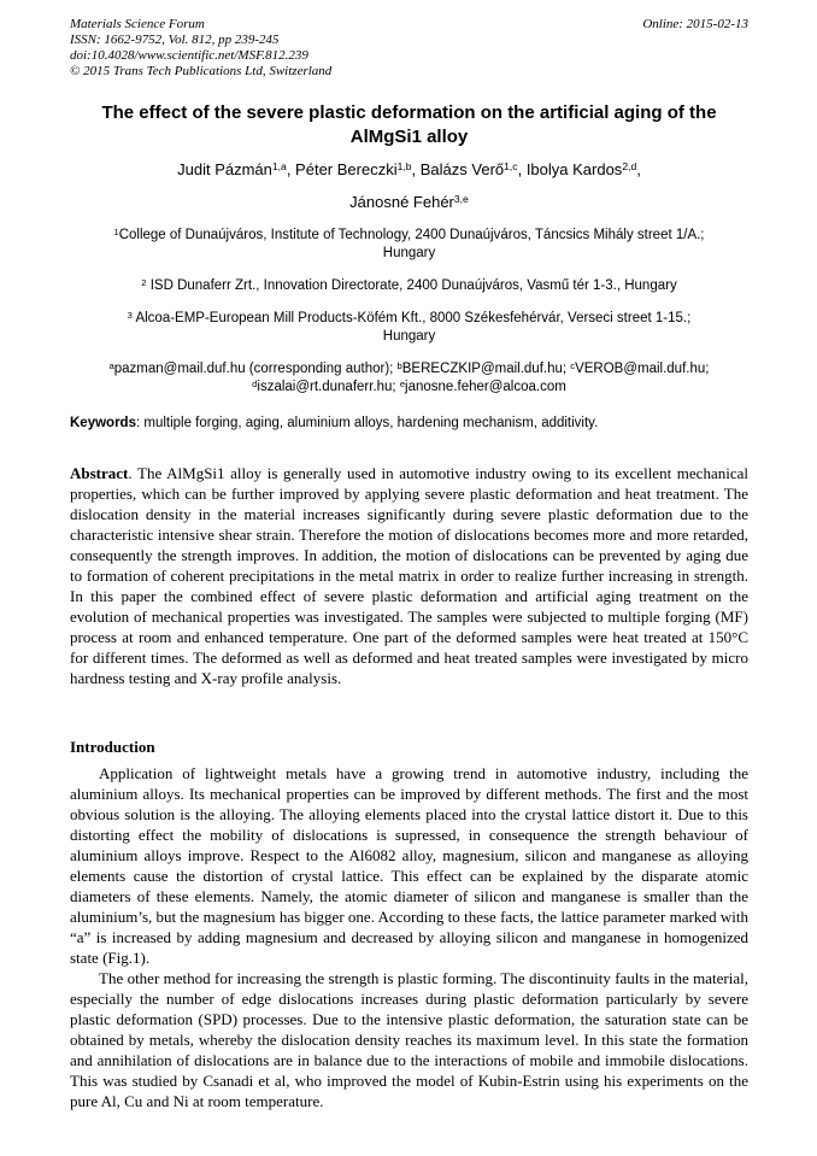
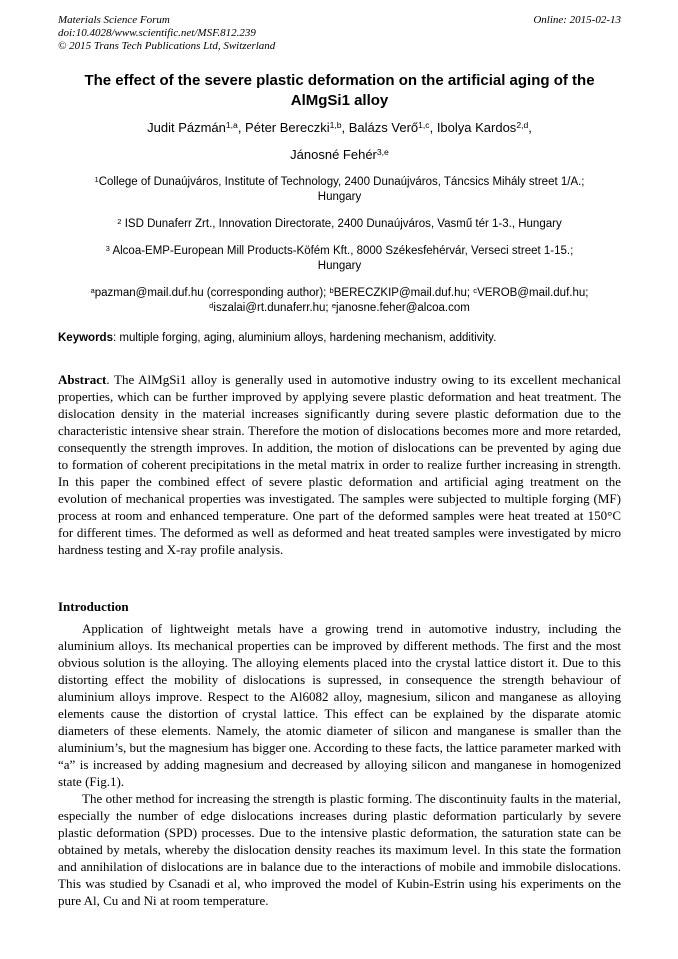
  Materials Science Forum
- ISSN: 1662-9752, Vol. 812, pp 239-245
  doi:10.4028/www.scientific.net/MSF.812.239
  © 2015 Trans Tech Publications Ltd, Switzerland
  Online: 2015-02-13
  The effect of the severe plastic deformation on the artificial aging of the AlMgSi1 alloy
  Judit Pázmán1,a, Péter Bereczki1,b, Balázs Verő1,c, Ibolya Kardos2,d,
  Jánosné Fehér3,e
  1College of Dunaújváros, Institute of Technology, 2400 Dunaújváros, Táncsics Mihály street 1/A.;
  Hungary
  2 ISD Dunaferr Zrt., Innovation Directorate, 2400 Dunaújváros, Vasmű tér 1-3., Hungary
  3 Alcoa-EMP-European Mill Products-Köfém Kft., 8000 Székesfehérvár, Verseci street 1-15.;
  Hungary
  apazman@mail.duf.hu (corresponding author); bBERECZKIP@mail.duf.hu; cVEROB@mail.duf.hu;
  diszalai@rt.dunaferr.hu; ejanosne.feher@alcoa.com
  Keywords: multiple forging, aging, aluminium alloys, hardening mechanism, additivity.
  Abstract. The AlMgSi1 alloy is generally used in automotive industry owing to its excellent mechanical properties, which can be further improved by applying severe plastic deformation and heat treatment. The dislocation density in the material increases significantly during severe plastic deformation due to the characteristic intensive shear strain. Therefore the motion of dislocations becomes more and more retarded, consequently the strength improves. In addition, the motion of dislocations can be prevented by aging due to formation of coherent precipitations in the metal matrix in order to realize further increasing in strength. In this paper the combined effect of severe plastic deformation and artificial aging treatment on the evolution of mechanical properties was investigated. The samples were subjected to multiple forging (MF) process at room and enhanced temperature. One part of the deformed samples were heat treated at 150°C for different times. The deformed as well as deformed and heat treated samples were investigated by micro hardness testing and X-ray profile analysis.
  Introduction
  Application of lightweight metals have a growing trend in automotive industry, including the aluminium alloys. Its mechanical properties can be improved by different methods. The first and the most obvious solution is the alloying. The alloying elements placed into the crystal lattice distort it. Due to this distorting effect the mobility of dislocations is supressed, in consequence the strength behaviour of aluminium alloys improve. Respect to the Al6082 alloy, magnesium, silicon and manganese as alloying elements cause the distortion of crystal lattice. This effect can be explained by the disparate atomic diameters of these elements. Namely, the atomic diameter of silicon and manganese is smaller than the aluminium’s, but the magnesium has bigger one. According to these facts, the lattice parameter marked with “a” is increased by adding magnesium and decreased by alloying silicon and manganese in homogenized state (Fig.1).
  The other method for increasing the strength is plastic forming. The discontinuity faults in the material, especially the number of edge dislocations increases during plastic deformation particularly by severe plastic deformation (SPD) processes. Due to the intensive plastic deformation, the saturation state can be obtained by metals, whereby the dislocation density reaches its maximum level. In this state the formation and annihilation of dislocations are in balance due to the interactions of mobile and immobile dislocations. This was studied by Csanadi et al, who improved the model of Kubin-Estrin using his experiments on the pure Al, Cu and Ni at room temperature.
